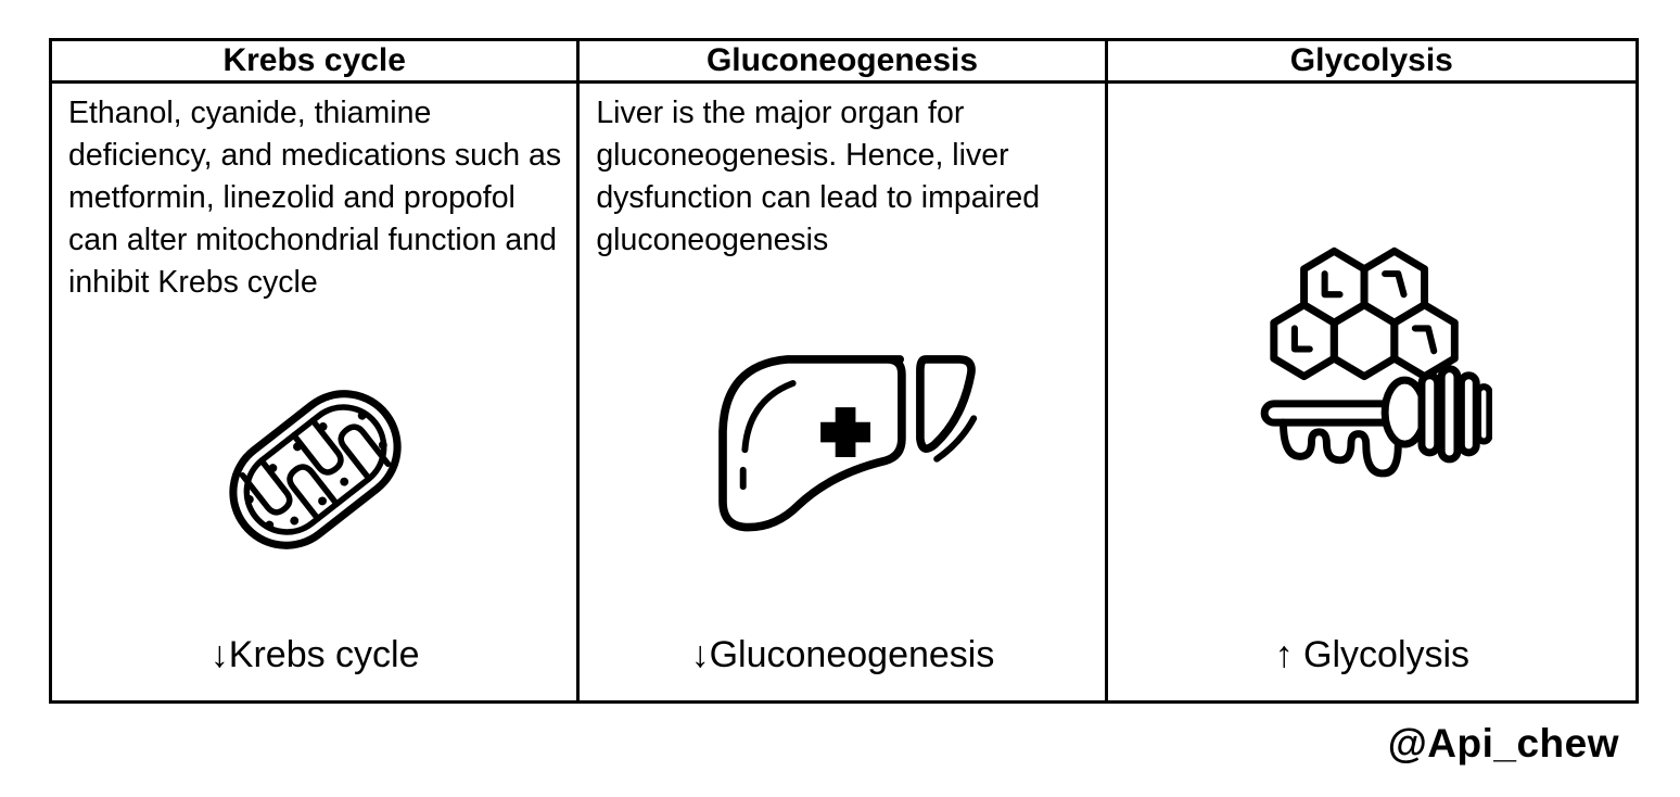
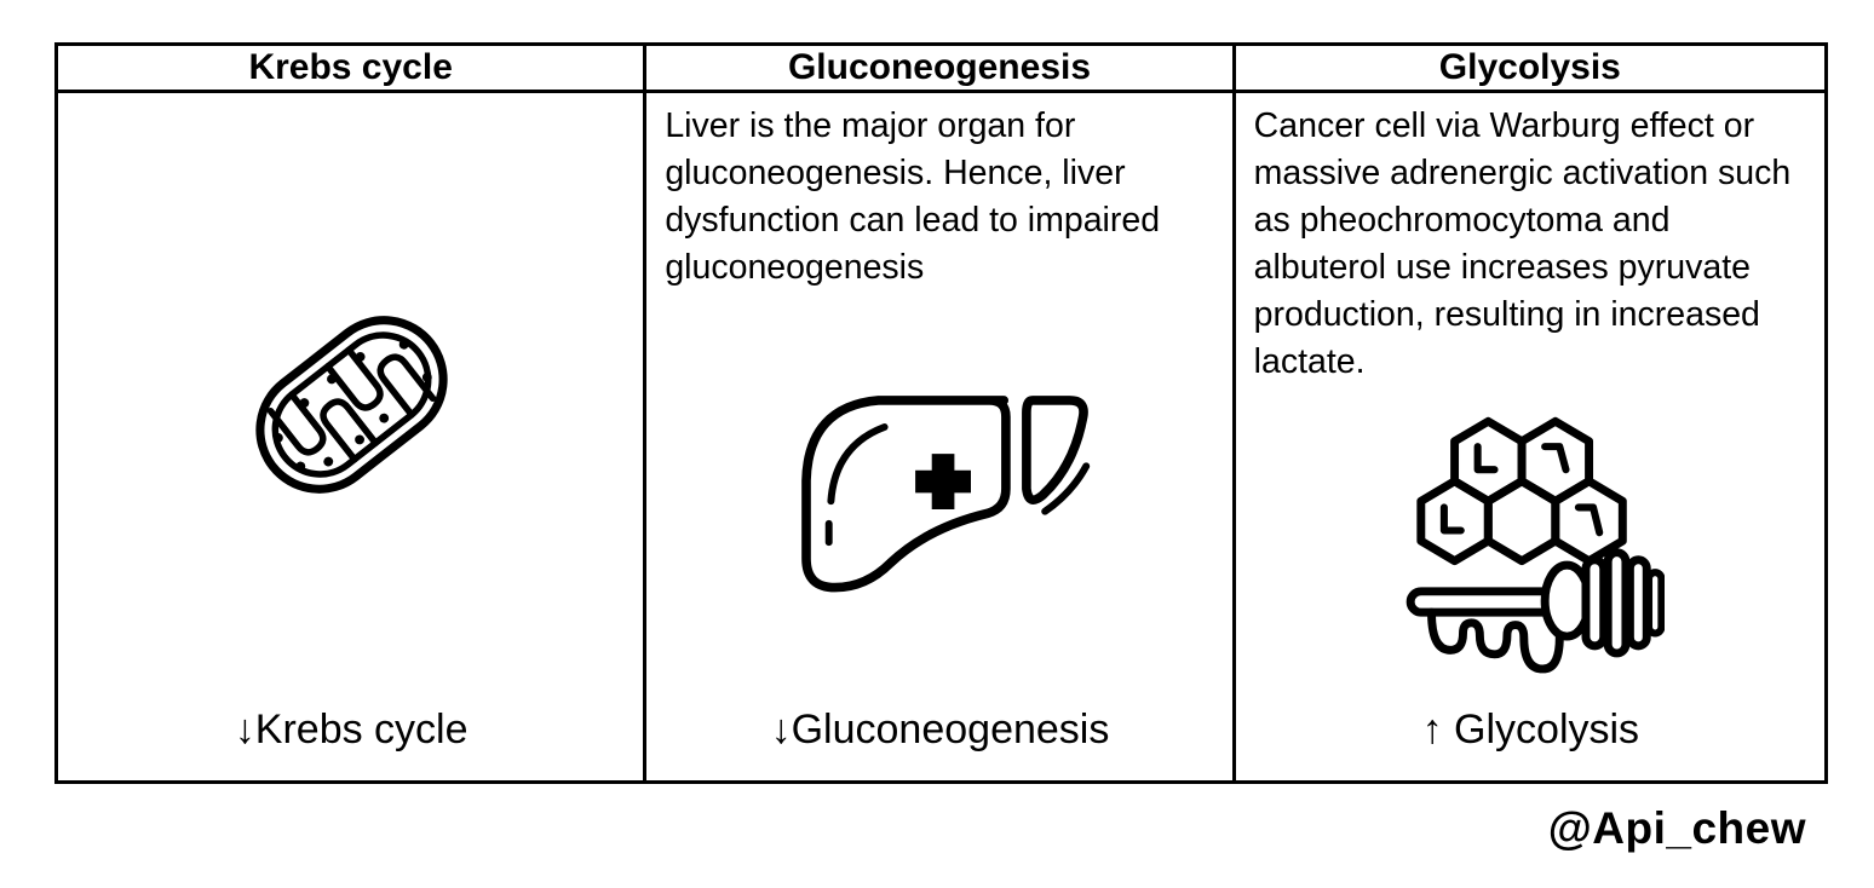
  Krebs cycle
  Gluconeogenesis
  Glycolysis
- Ethanol, cyanide, thiamine deficiency, and medications such as metformin, linezolid and propofol can alter mitochondrial function and inhibit Krebs cycle
  ↓Krebs cycle
  Liver is the major organ for gluconeogenesis. Hence, liver dysfunction can lead to impaired gluconeogenesis
  ↓Gluconeogenesis
+ Cancer cell via Warburg effect or massive adrenergic activation such as pheochromocytoma and albuterol use increases pyruvate production, resulting in increased lactate.
  ↑ Glycolysis
  @Api_chew
